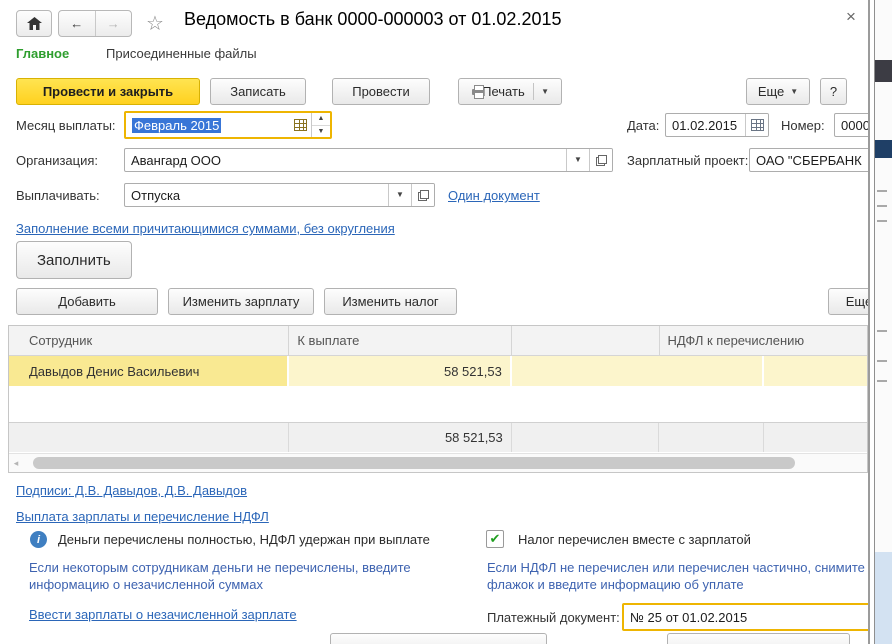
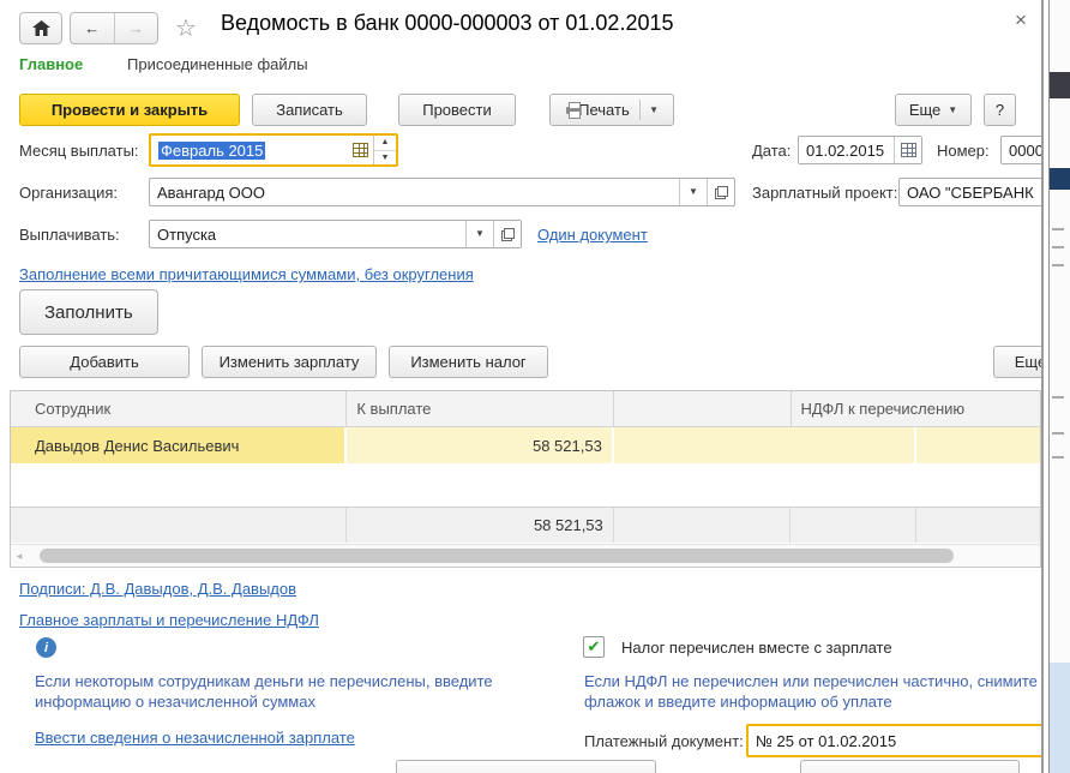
  ←
  →
  ☆
  Ведомость в банк 0000-000003 от 01.02.2015
  ×
  Главное
  Присоединенные файлы
  Провести и закрыть
  Записать
  Провести
  Печать
  ▼
  Еще
  ▼
  ?
  Месяц выплаты:
  Февраль 2015
  Дата:
  01.02.2015
  Номер:
  0000
  Организация:
  Авангард ООО
  ▼
  Зарплатный проект:
  ОАО "СБЕРБАНК
  Выплачивать:
  Отпуска
  ▼
  Один документ
  Заполнение всеми причитающимися суммами, без округления
  Заполнить
  Добавить
  Изменить зарплату
  Изменить налог
  Сотрудник
  К выплате
  НДФЛ к перечислению
  Давыдов Денис Васильевич
  58 521,53
  58 521,53
  ◂
  Подписи: Д.В. Давыдов, Д.В. Давыдов
- Выплата зарплаты и перечисление НДФЛ
+ Главное зарплаты и перечисление НДФЛ
  i
- Деньги перечислены полностью, НДФЛ удержан при выплате
  ✔
- Налог перечислен вместе с зарплатой
+ Налог перечислен вместе с зарплате
  Если некоторым сотрудникам деньги не перечислены, введите информацию о незачисленной суммах
  Если НДФЛ не перечислен или перечислен частично, снимите флажок и введите информацию об уплате
- Ввести зарплаты о незачисленной зарплате
+ Ввести сведения о незачисленной зарплате
  Платежный документ:
  № 25 от 01.02.2015
